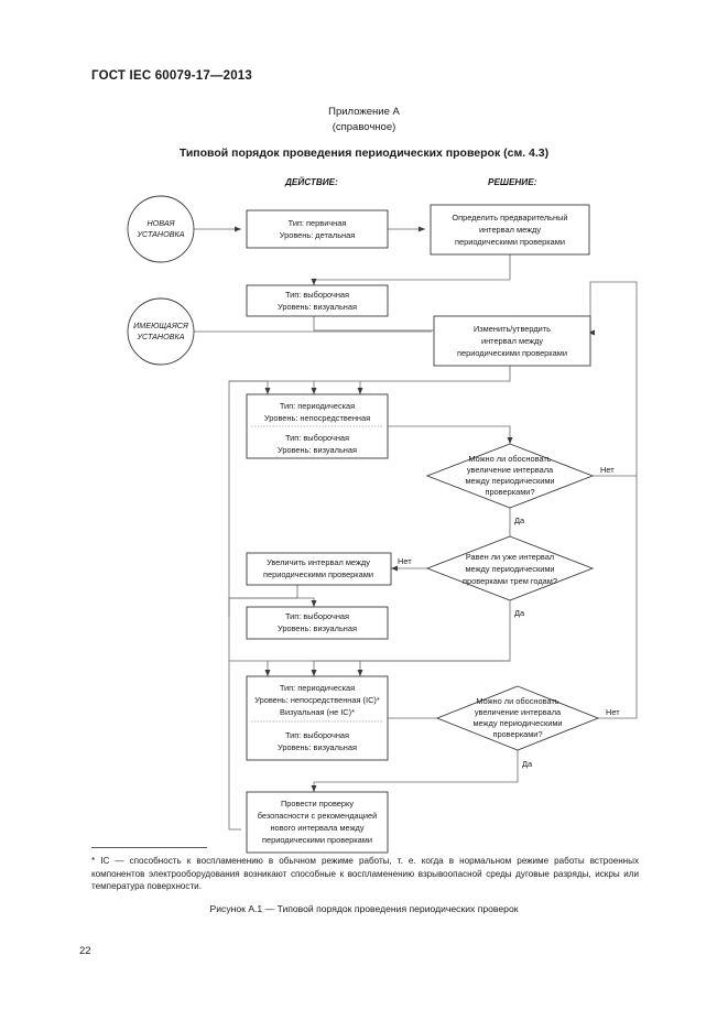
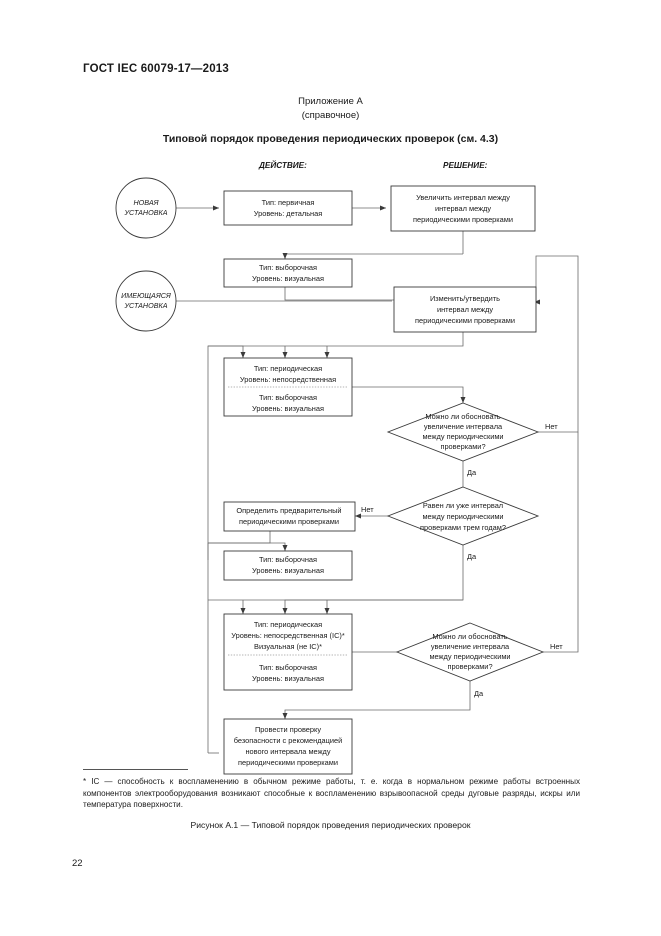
  ГОСТ IEC 60079-17—2013
  Приложение А
  (справочное)
  Типовой порядок проведения периодических проверок (см. 4.3)
  ДЕЙСТВИЕ:
  РЕШЕНИЕ:
  НОВАЯ
  УСТАНОВКА
  ИМЕЮЩАЯСЯ
  УСТАНОВКА
  Тип: первичная
  Уровень: детальная
- Определить предварительный
+ Увеличить интервал между
  интервал между
  периодическими проверками
  Тип: выборочная
  Уровень: визуальная
  Изменить/утвердить
  интервал между
  периодическими проверками
  Тип: периодическая
  Уровень: непосредственная
  Тип: выборочная
  Уровень: визуальная
  Можно ли обосновать
  увеличение интервала
  между периодическими
  проверками?
  Нет
  Да
  Равен ли уже интервал
  между периодическими
  проверками трем годам?
  Нет
  Да
- Увеличить интервал между
+ Определить предварительный
  периодическими проверками
  Тип: выборочная
  Уровень: визуальная
  Тип: периодическая
  Уровень: непосредственная (IC)*
  Визуальная (не IC)*
  Тип: выборочная
  Уровень: визуальная
  Можно ли обосновать
  увеличение интервала
  между периодическими
  проверками?
  Нет
  Да
  Провести проверку
  безопасности с рекомендацией
  нового интервала между
  периодическими проверками
  * IC — способность к воспламенению в обычном режиме работы, т. е. когда в нормальном режиме работы встроенных компонентов электрооборудования возникают способные к воспламенению взрывоопасной среды дуговые разряды, искры или температура поверхности.
  Рисунок А.1 — Типовой порядок проведения периодических проверок
  22
